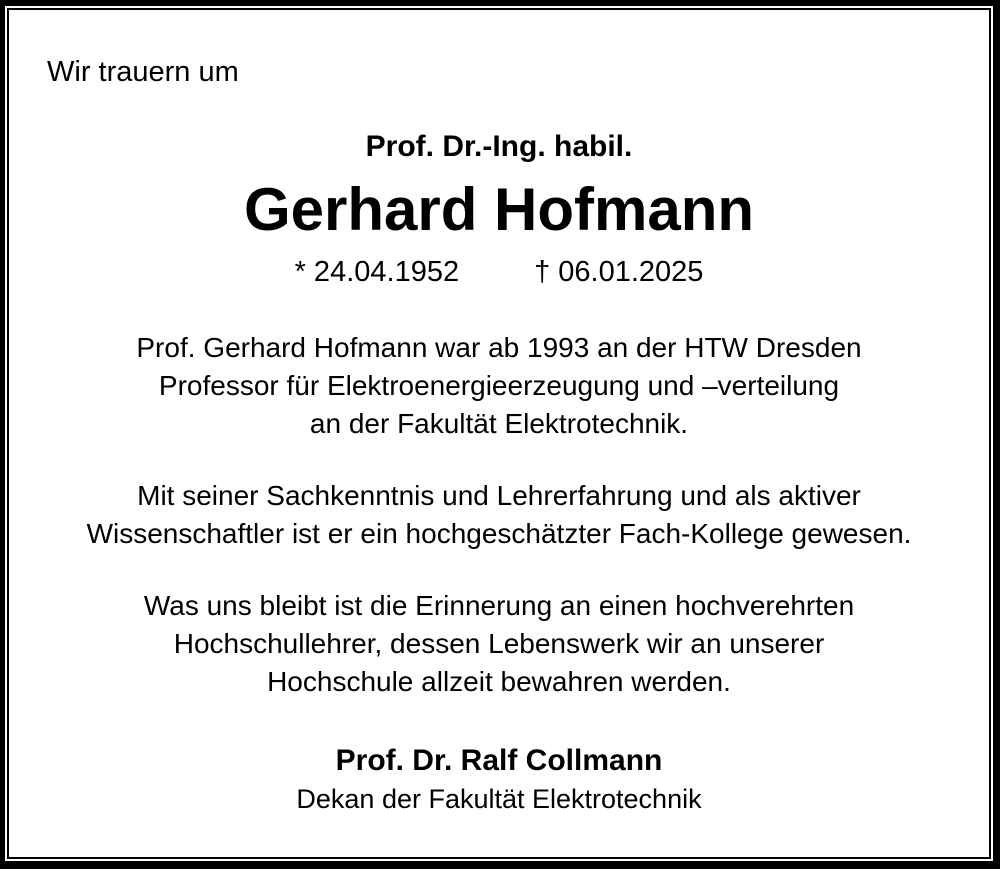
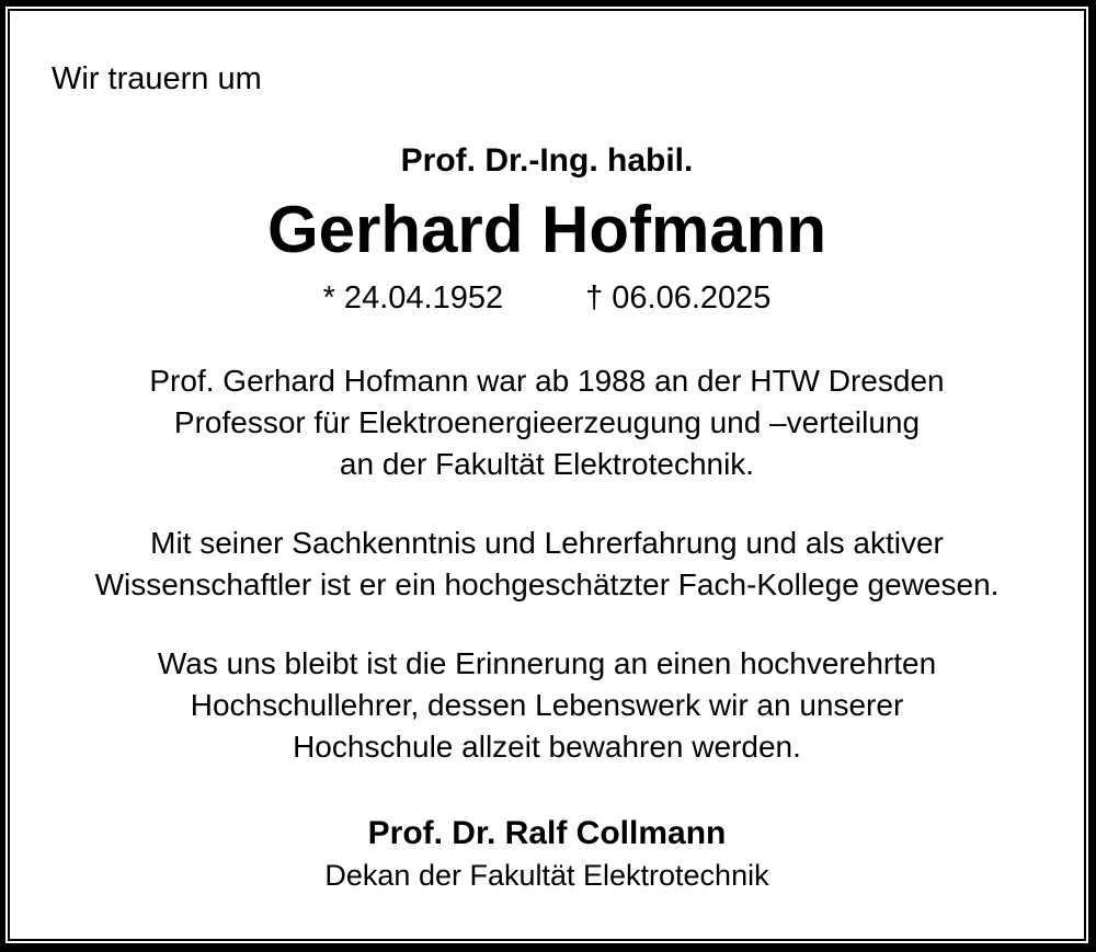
  Wir trauern um
  Prof. Dr.-Ing. habil.
  Gerhard Hofmann
  * 24.04.1952
- † 06.01.2025
+ † 06.06.2025
- Prof. Gerhard Hofmann war ab 1993 an der HTW Dresden
+ Prof. Gerhard Hofmann war ab 1988 an der HTW Dresden
  Professor für Elektroenergieerzeugung und –verteilung
  an der Fakultät Elektrotechnik.
  Mit seiner Sachkenntnis und Lehrerfahrung und als aktiver
  Wissenschaftler ist er ein hochgeschätzter Fach-Kollege gewesen.
  Was uns bleibt ist die Erinnerung an einen hochverehrten
  Hochschullehrer, dessen Lebenswerk wir an unserer
  Hochschule allzeit bewahren werden.
  Prof. Dr. Ralf Collmann
  Dekan der Fakultät Elektrotechnik
